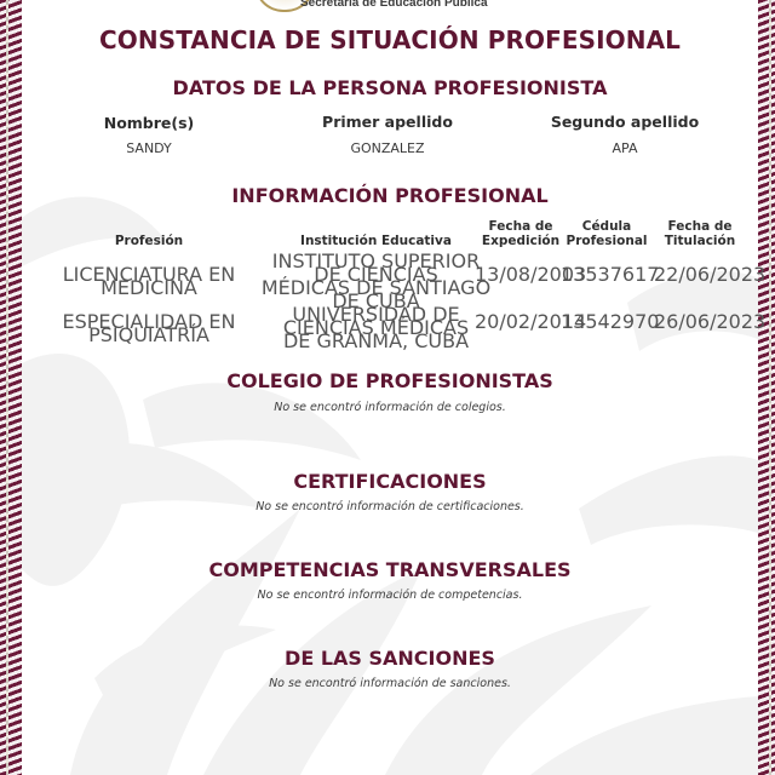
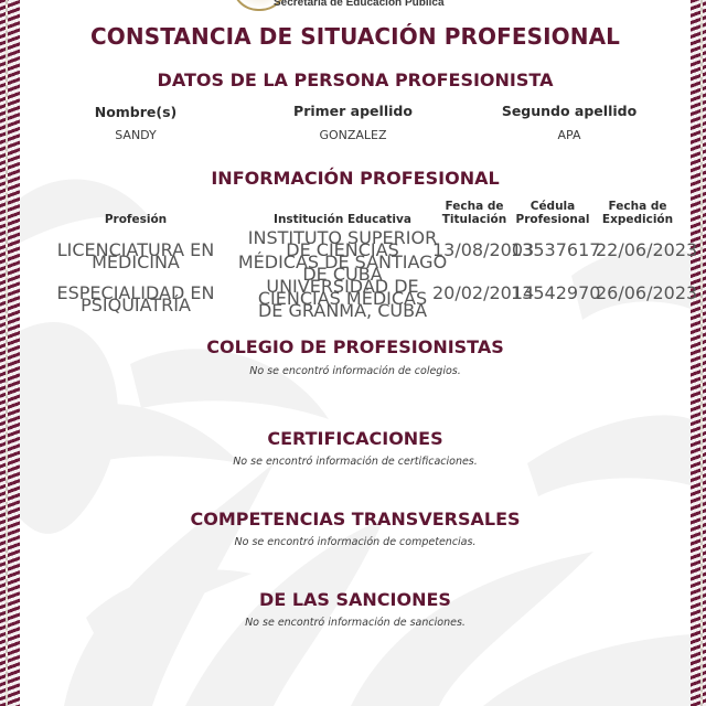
  Secretaría de Educación Pública
  CONSTANCIA DE SITUACIÓN PROFESIONAL
  DATOS DE LA PERSONA PROFESIONISTA
  Nombre(s)
  SANDY
  Primer apellido
  GONZALEZ
  Segundo apellido
  APA
  INFORMACIÓN PROFESIONAL
  Profesión
  Institución Educativa
  Fecha de
- Expedición
+ Titulación
  Cédula
  Profesional
  Fecha de
- Titulación
+ Expedición
  LICENCIATURA EN MEDICINA
  INSTITUTO SUPERIOR DE CIENCIAS
  MÉDICAS DE SANTIAGO DE CUBA
  13/08/20
  1353761
  22/06/2023
  ESPECIALIDAD EN PSIQUIATRÍA
  UNIVERSIDAD DE CIENCIAS MÉDICAS
  DE GRANMA, CUBA
  20/02/20
  1354297
  26/06/2023
  COLEGIO DE PROFESIONISTAS
  No se encontró información de colegios.
  CERTIFICACIONES
  No se encontró información de certificaciones.
  COMPETENCIAS TRANSVERSALES
  No se encontró información de competencias.
  DE LAS SANCIONES
  No se encontró información de sanciones.
